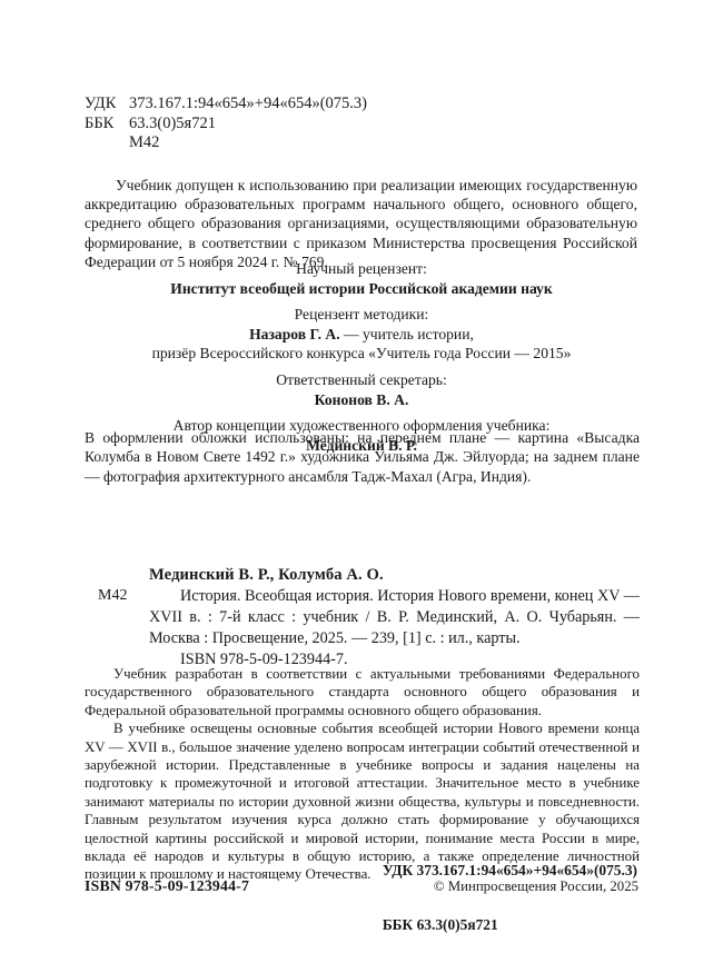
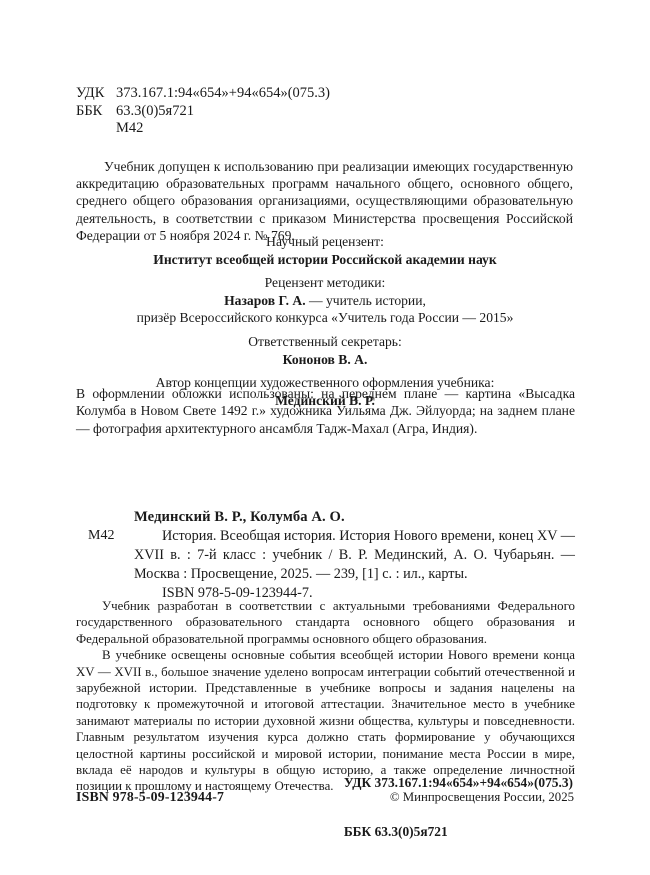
  УДК
  373.167.1:94«654»+94«654»(075.3)
  ББК
  63.3(0)5я721
  М42
- Учебник допущен к использованию при реализации имеющих государственную аккредитацию образовательных программ начального общего, основного общего, среднего общего образования организациями, осуществляющими образовательную формирование, в соответствии с приказом Министерства просвещения Российской Федерации от 5 ноября 2024 г. № 769.
+ Учебник допущен к использованию при реализации имеющих государственную аккредитацию образовательных программ начального общего, основного общего, среднего общего образования организациями, осуществляющими образовательную деятельность, в соответствии с приказом Министерства просвещения Российской Федерации от 5 ноября 2024 г. № 769.
  Научный рецензент:
  Институт всеобщей истории Российской академии наук
  Рецензент методики:
  Назаров Г. А. — учитель истории,
  призёр Всероссийского конкурса «Учитель года России — 2015»
  Ответственный секретарь:
  Кононов В. А.
  Автор концепции художественного оформления учебника:
  Мединский В. Р.
  В оформлении обложки использованы: на переднем плане — картина «Высадка Колумба в Новом Свете 1492 г.» художника Уильяма Дж. Эйлуорда; на заднем плане — фотография архитектурного ансамбля Тадж-Махал (Агра, Индия).
  Мединский В. Р., Колумба А. О.
  М42
  История. Всеобщая история. История Нового времени, конец XV — XVII в. : 7-й класс : учебник / В. Р. Мединский, А. О. Чубарьян. — Москва : Просвещение, 2025. — 239, [1] с. : ил., карты.
  ISBN 978-5-09-123944-7.
  Учебник разработан в соответствии с актуальными требованиями Федерального государственного образовательного стандарта основного общего образования и Федеральной образовательной программы основного общего образования.
  В учебнике освещены основные события всеобщей истории Нового времени конца XV — XVII в., большое значение уделено вопросам интеграции событий отечественной и зарубежной истории. Представленные в учебнике вопросы и задания нацелены на подготовку к промежуточной и итоговой аттестации. Значительное место в учебнике занимают материалы по истории духовной жизни общества, культуры и повседневности. Главным результатом изучения курса должно стать формирование у обучающихся целостной картины российской и мировой истории, понимание места России в мире, вклада её народов и культуры в общую историю, а также определение личностной позиции к прошлому и настоящему Отечества.
  УДК 373.167.1:94«654»+94«654»(075.3)
  ББК 63.3(0)5я721
  ISBN 978-5-09-123944-7
  © Минпросвещения России, 2025
